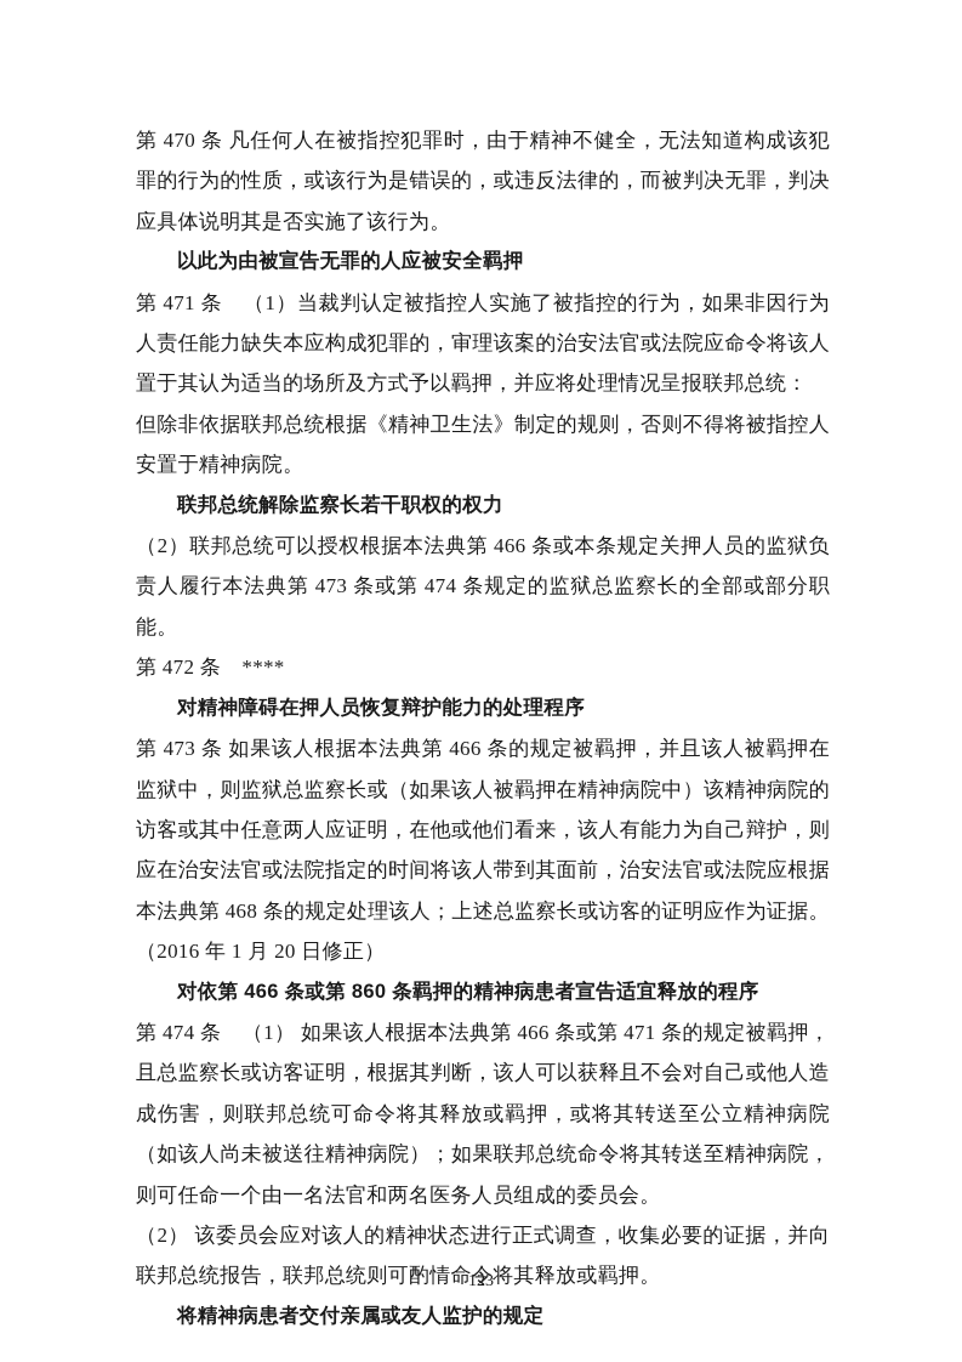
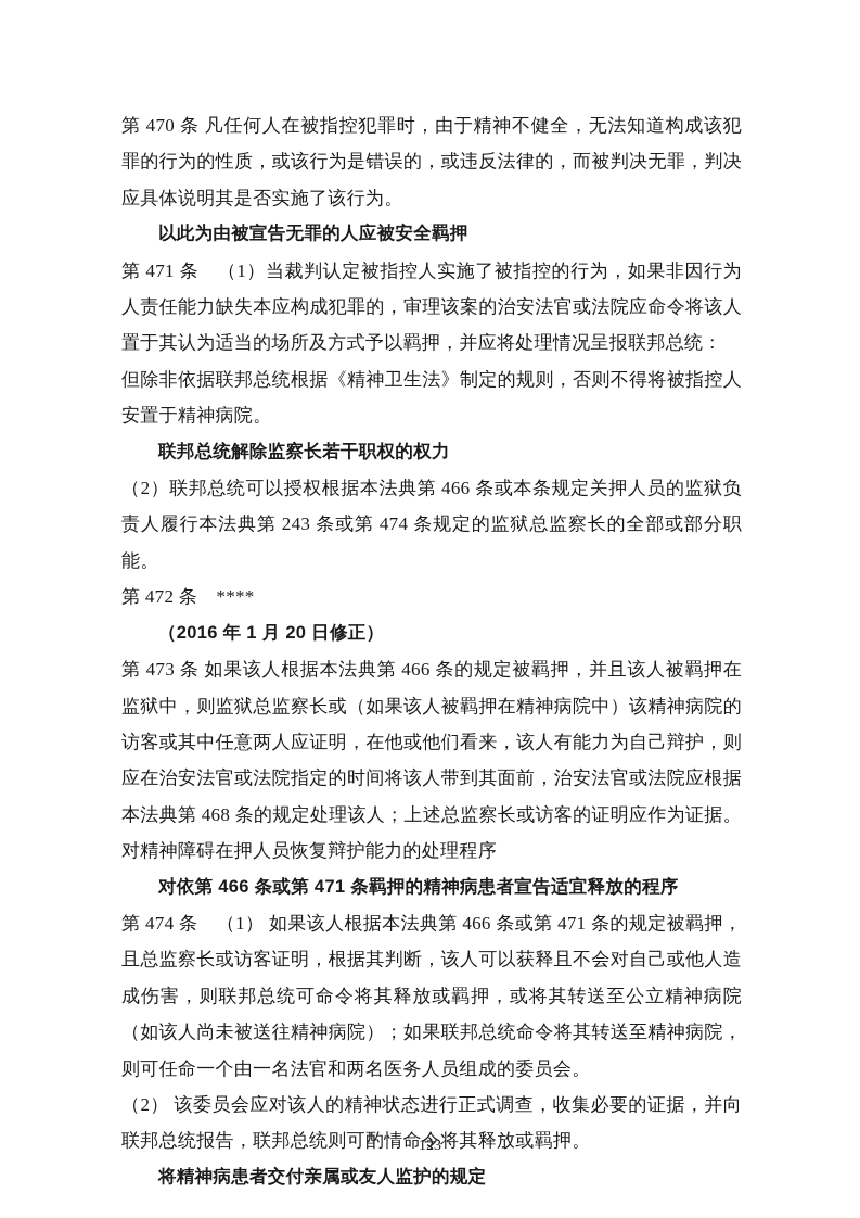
  第 470 条 凡任何人在被指控犯罪时，由于精神不健全，无法知道构成该犯罪的行为的性质，或该行为是错误的，或违反法律的，而被判决无罪，判决应具体说明其是否实施了该行为。
  以此为由被宣告无罪的人应被安全羁押
  第 471 条 （1）当裁判认定被指控人实施了被指控的行为，如果非因行为人责任能力缺失本应构成犯罪的，审理该案的治安法官或法院应命令将该人置于其认为适当的场所及方式予以羁押，并应将处理情况呈报联邦总统：
  但除非依据联邦总统根据《精神卫生法》制定的规则，否则不得将被指控人安置于精神病院。
  联邦总统解除监察长若干职权的权力
- （2）联邦总统可以授权根据本法典第 466 条或本条规定关押人员的监狱负责人履行本法典第 473 条或第 474 条规定的监狱总监察长的全部或部分职能。
+ （2）联邦总统可以授权根据本法典第 466 条或本条规定关押人员的监狱负责人履行本法典第 243 条或第 474 条规定的监狱总监察长的全部或部分职能。
  第 472 条 ****
- 对精神障碍在押人员恢复辩护能力的处理程序
+ （2016 年 1 月 20 日修正）
  第 473 条 如果该人根据本法典第 466 条的规定被羁押，并且该人被羁押在监狱中，则监狱总监察长或（如果该人被羁押在精神病院中）该精神病院的访客或其中任意两人应证明，在他或他们看来，该人有能力为自己辩护，则应在治安法官或法院指定的时间将该人带到其面前，治安法官或法院应根据本法典第 468 条的规定处理该人；上述总监察长或访客的证明应作为证据。
- （2016 年 1 月 20 日修正）
+ 对精神障碍在押人员恢复辩护能力的处理程序
- 对依第 466 条或第 860 条羁押的精神病患者宣告适宜释放的程序
+ 对依第 466 条或第 471 条羁押的精神病患者宣告适宜释放的程序
  第 474 条 （1） 如果该人根据本法典第 466 条或第 471 条的规定被羁押，且总监察长或访客证明，根据其判断，该人可以获释且不会对自己或他人造成伤害，则联邦总统可命令将其释放或羁押，或将其转送至公立精神病院（如该人尚未被送往精神病院）；如果联邦总统命令将其转送至精神病院，则可任命一个由一名法官和两名医务人员组成的委员会。
  （2） 该委员会应对该人的精神状态进行正式调查，收集必要的证据，并向联邦总统报告，联邦总统则可酌情命令将其释放或羁押。
  将精神病患者交付亲属或友人监护的规定
  123
